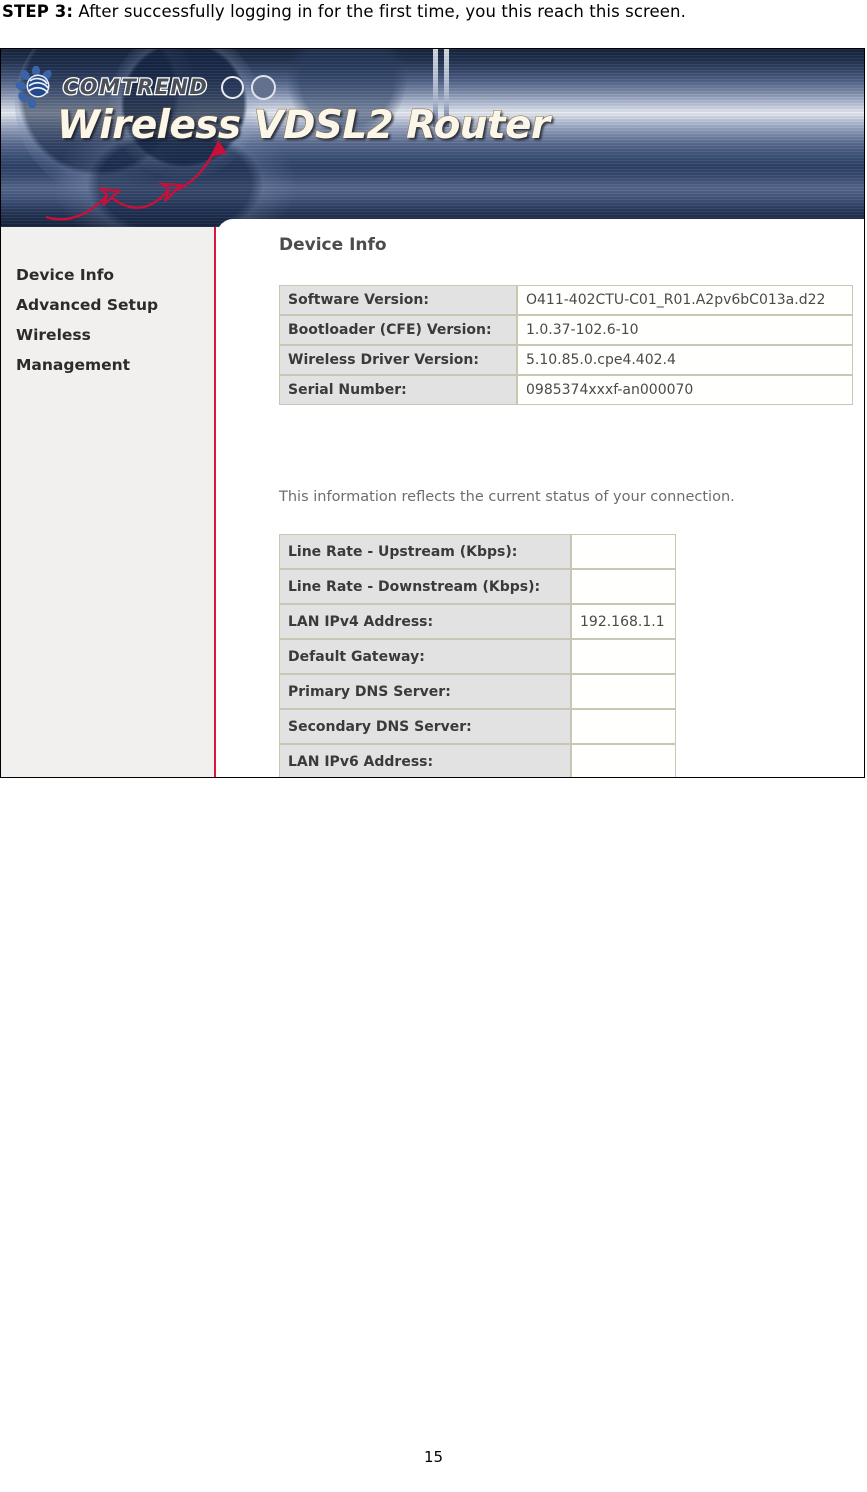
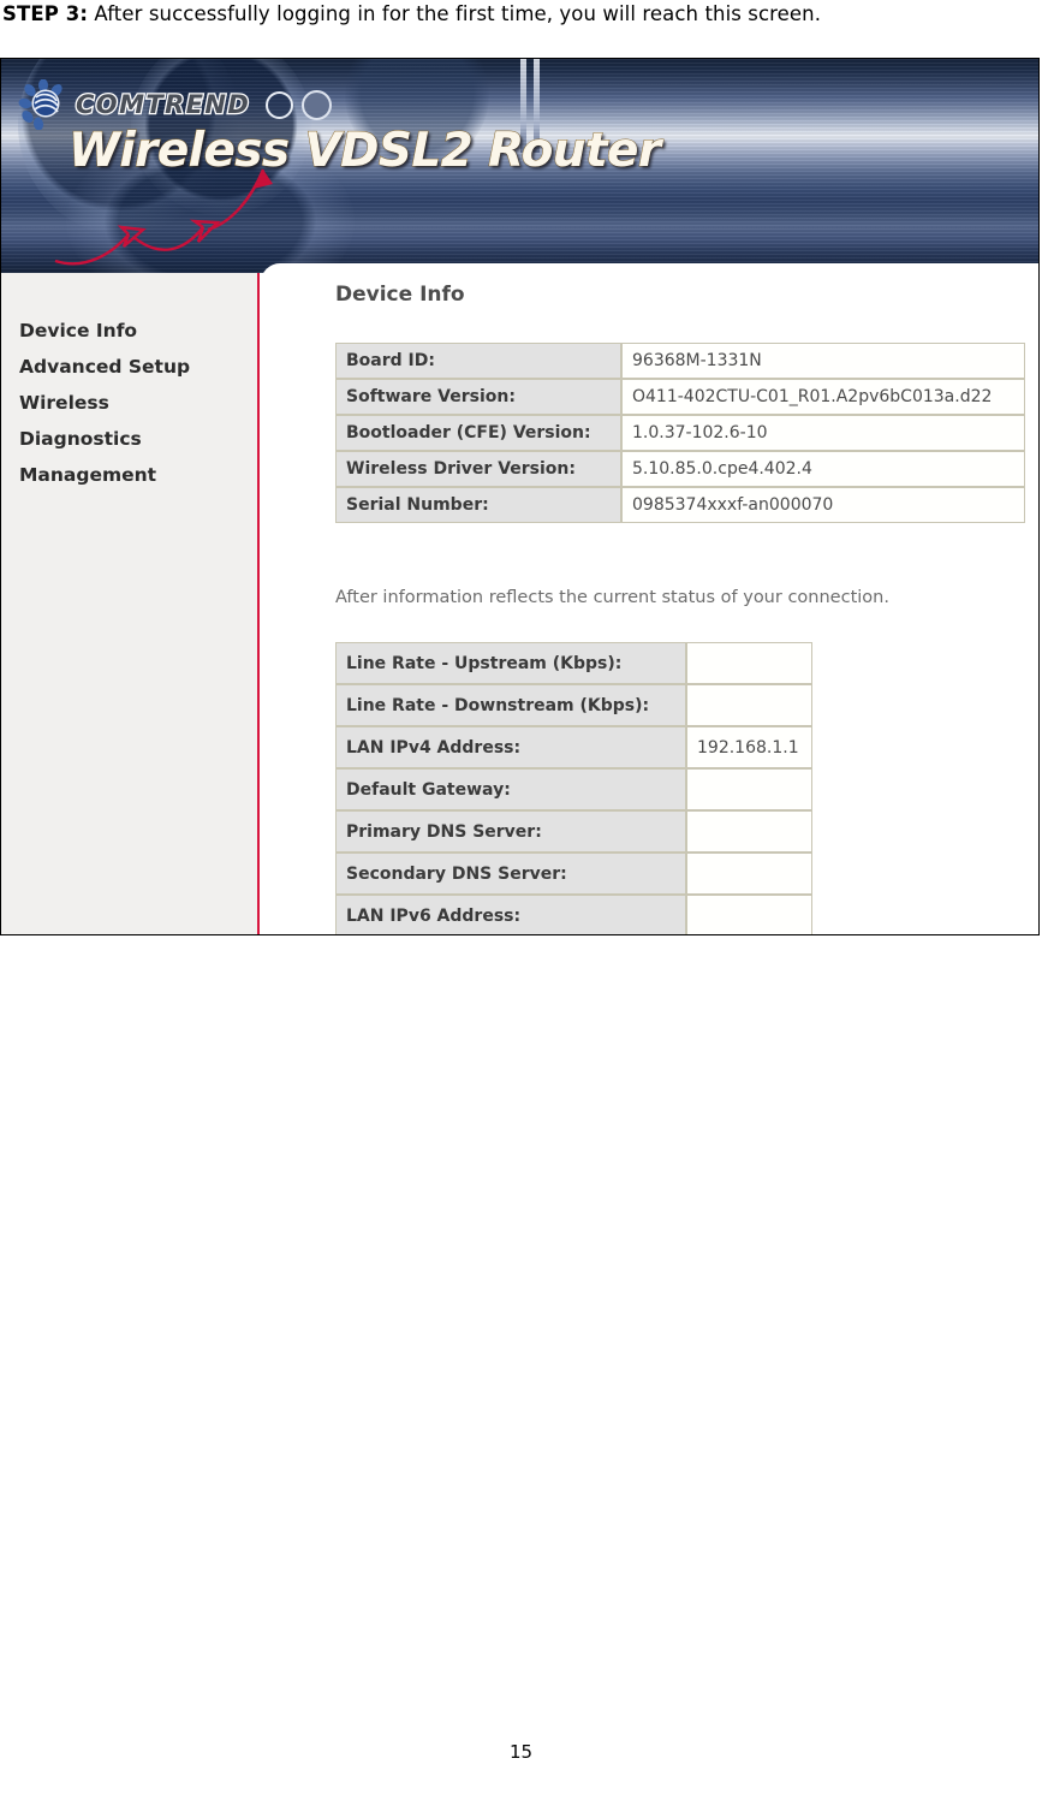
- STEP 3: After successfully logging in for the first time, you this reach this screen.
+ STEP 3: After successfully logging in for the first time, you will reach this screen.
  COMTREND
  Wireless VDSL2 Router
  Device Info
  Advanced Setup
  Wireless
+ Diagnostics
  Management
  Device Info
+ Board ID:	96368M-1331N
  Software Version:	O411-402CTU-C01_R01.A2pv6bC013a.d22
  Bootloader (CFE) Version:	1.0.37-102.6-10
  Wireless Driver Version:	5.10.85.0.cpe4.402.4
  Serial Number:	0985374xxxf-an000070
- This information reflects the current status of your connection.
+ After information reflects the current status of your connection.
  Line Rate - Upstream (Kbps):
  Line Rate - Downstream (Kbps):
  LAN IPv4 Address:	192.168.1.1
  Default Gateway:
  Primary DNS Server:
  Secondary DNS Server:
  LAN IPv6 Address:
  15
